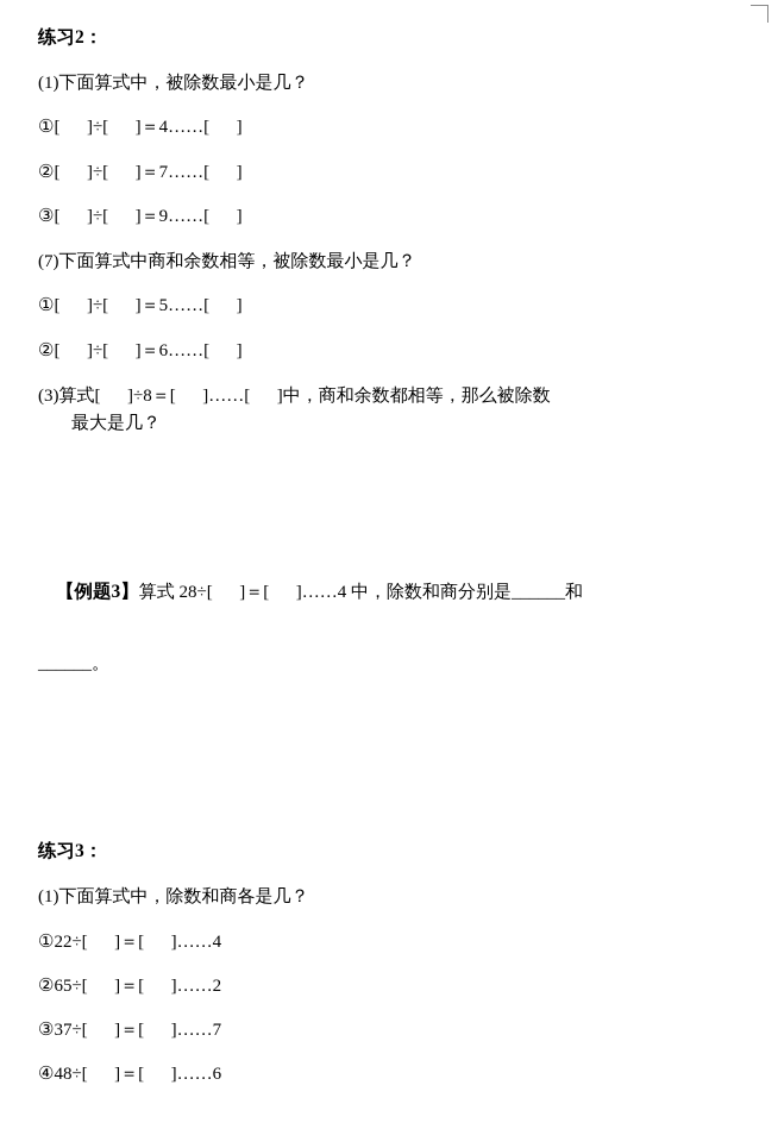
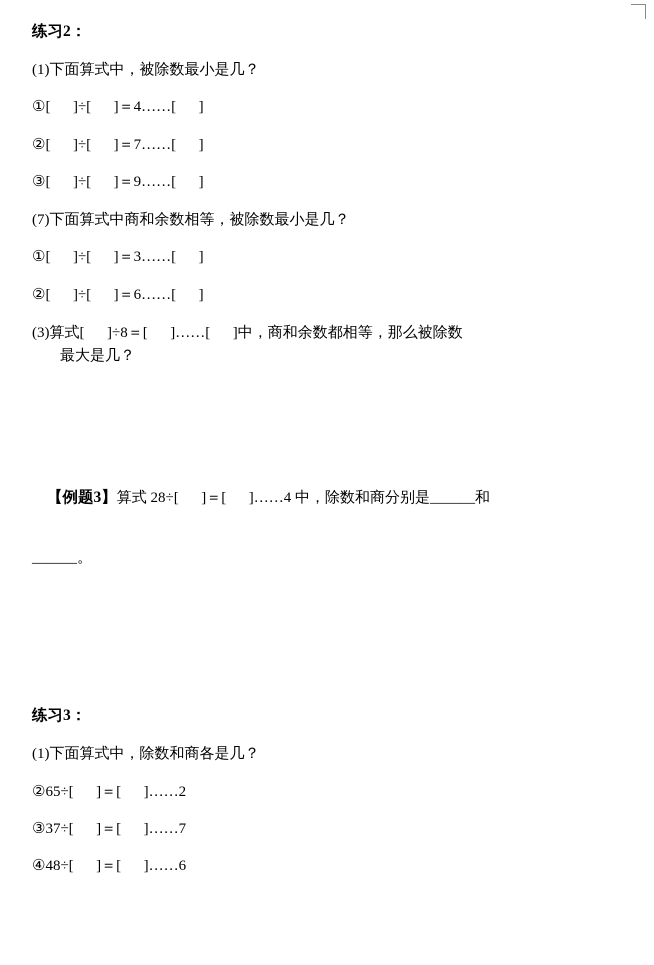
  练习2：
  (1)下面算式中，被除数最小是几？
  ①[ ]÷[ ]＝4……[ ]
  ②[ ]÷[ ]＝7……[ ]
  ③[ ]÷[ ]＝9……[ ]
  (7)下面算式中商和余数相等，被除数最小是几？
- ①[ ]÷[ ]＝5……[ ]
+ ①[ ]÷[ ]＝3……[ ]
  ②[ ]÷[ ]＝6……[ ]
  (3)算式[ ]÷8＝[ ]……[ ]中，商和余数都相等，那么被除数
  最大是几？
  【例题3】算式 28÷[ ]＝[ ]……4 中，除数和商分别是______和
  ______。
  练习3：
  (1)下面算式中，除数和商各是几？
- ①22÷[ ]＝[ ]……4
  ②65÷[ ]＝[ ]……2
  ③37÷[ ]＝[ ]……7
  ④48÷[ ]＝[ ]……6
